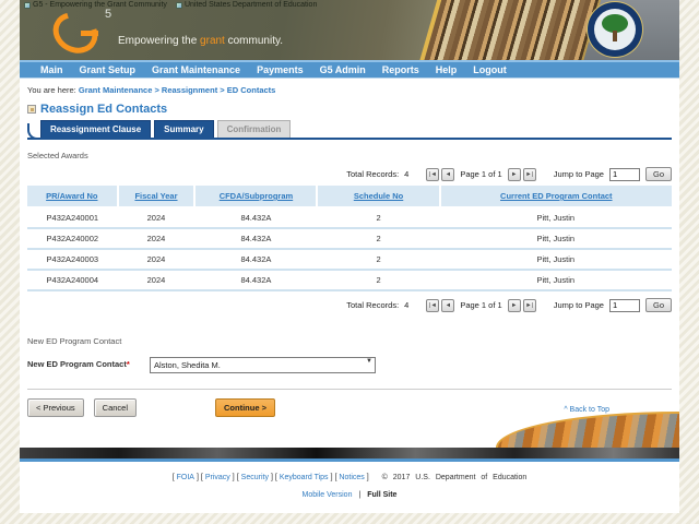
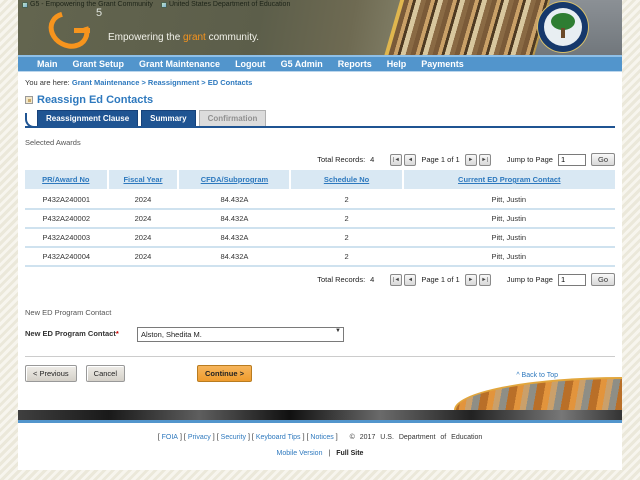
  5
  Empowering the grant community.
  Main
  Grant Setup
  Grant Maintenance
- Payments
+ Logout
  G5 Admin
  Reports
  Help
- Logout
+ Payments
  You are here: Grant Maintenance > Reassignment > ED Contacts
  Reassign Ed Contacts
  Reassignment Clause
  Summary
  Confirmation
  Selected Awards
  Total Records:
  4
  Page 1 of 1
  Jump to Page
  1
  Go
  PR/Award No	Fiscal Year	CFDA/Subprogram	Schedule No	Current ED Program Contact
  P432A240001	2024	84.432A	2	Pitt, Justin
  P432A240002	2024	84.432A	2	Pitt, Justin
  P432A240003	2024	84.432A	2	Pitt, Justin
  P432A240004	2024	84.432A	2	Pitt, Justin
  Total Records:
  4
  Page 1 of 1
  Jump to Page
  1
  Go
  New ED Program Contact
  New ED Program Contact*
  Alston, Shedita M.
  < Previous
  Cancel
  Continue >
